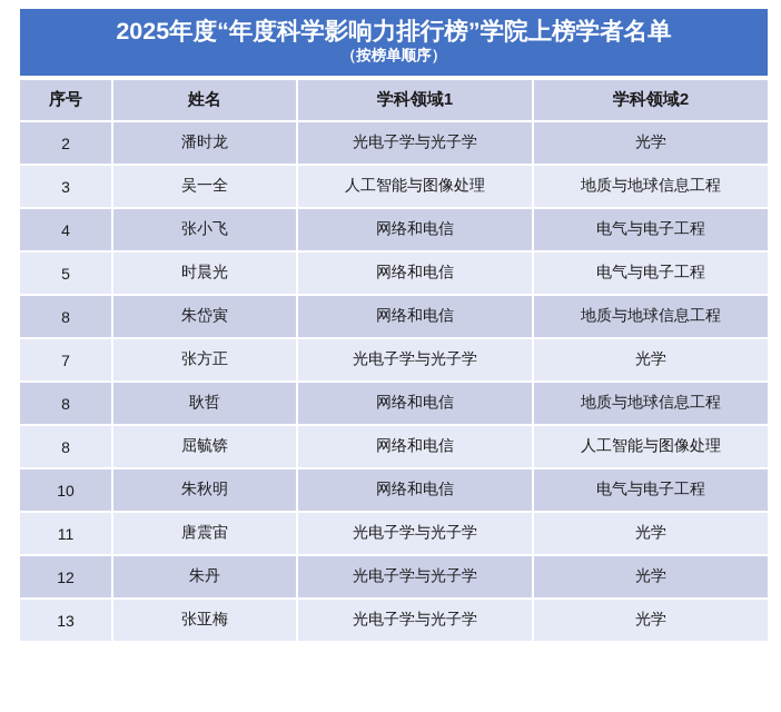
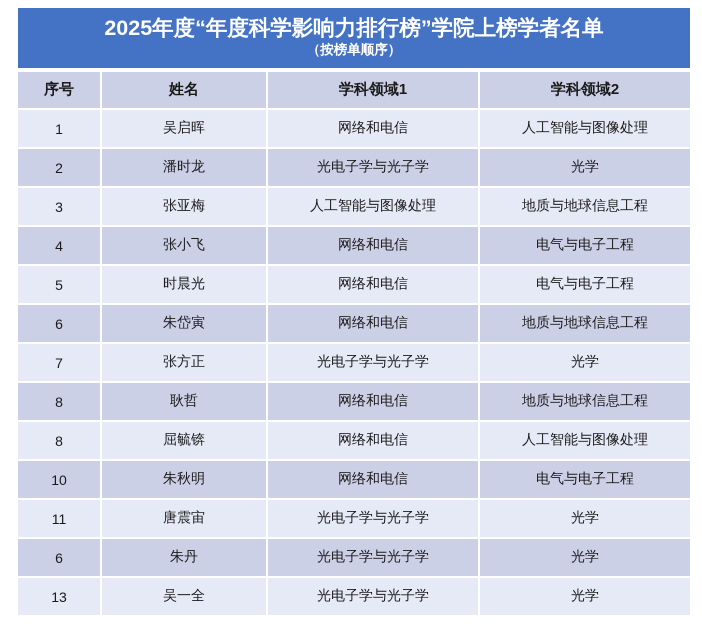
  2025年度“年度科学影响力排行榜”学院上榜学者名单
  （按榜单顺序）
  序号	姓名	学科领域1	学科领域2
+ 1	吴启晖	网络和电信	人工智能与图像处理
  2	潘时龙	光电子学与光子学	光学
- 3	吴一全	人工智能与图像处理	地质与地球信息工程
+ 3	张亚梅	人工智能与图像处理	地质与地球信息工程
  4	张小飞	网络和电信	电气与电子工程
  5	时晨光	网络和电信	电气与电子工程
- 8	朱岱寅	网络和电信	地质与地球信息工程
+ 6	朱岱寅	网络和电信	地质与地球信息工程
  7	张方正	光电子学与光子学	光学
  8	耿哲	网络和电信	地质与地球信息工程
  8	屈毓锛	网络和电信	人工智能与图像处理
  10	朱秋明	网络和电信	电气与电子工程
  11	唐震宙	光电子学与光子学	光学
- 12	朱丹	光电子学与光子学	光学
+ 6	朱丹	光电子学与光子学	光学
- 13	张亚梅	光电子学与光子学	光学
+ 13	吴一全	光电子学与光子学	光学
